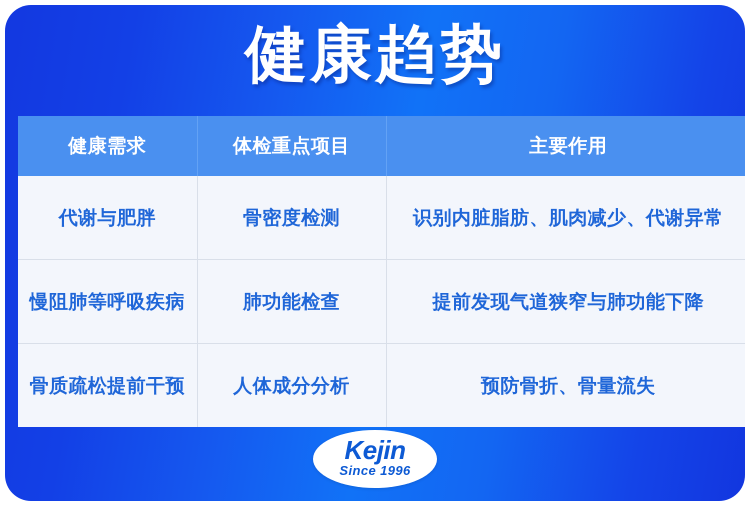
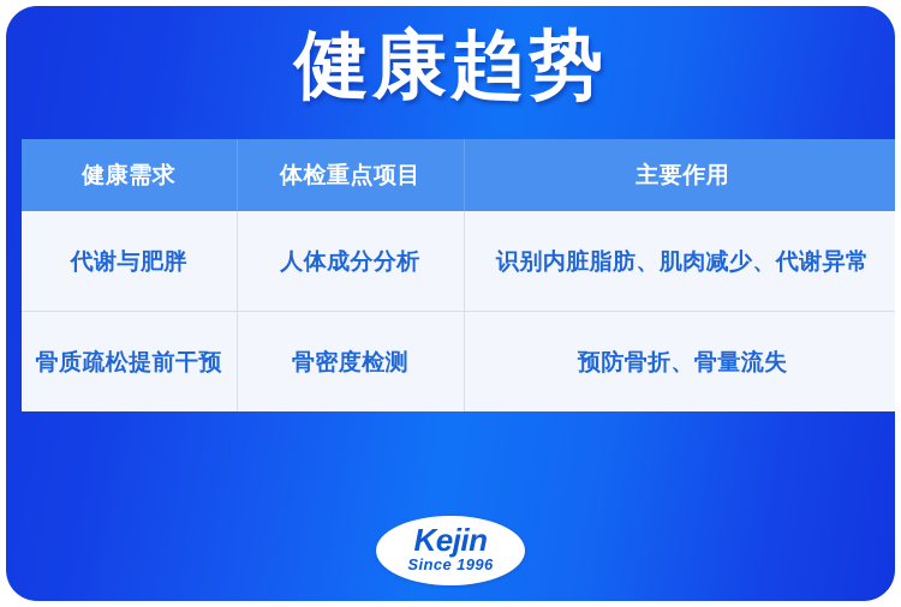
  健康趋势
  健康需求	体检重点项目	主要作用
- 代谢与肥胖	骨密度检测	识别内脏脂肪、肌肉减少、代谢异常
+ 代谢与肥胖	人体成分分析	识别内脏脂肪、肌肉减少、代谢异常
- 慢阻肺等呼吸疾病	肺功能检查	提前发现气道狭窄与肺功能下降
- 骨质疏松提前干预	人体成分分析	预防骨折、骨量流失
+ 骨质疏松提前干预	骨密度检测	预防骨折、骨量流失
  Kejin
  Since 1996
